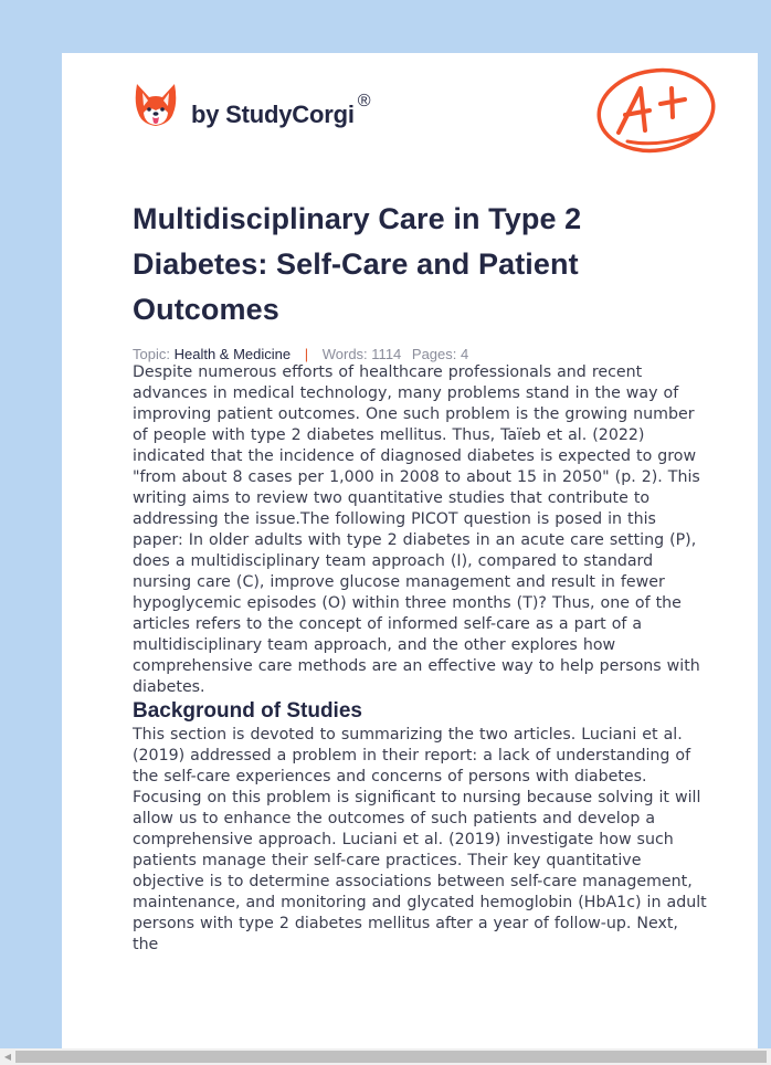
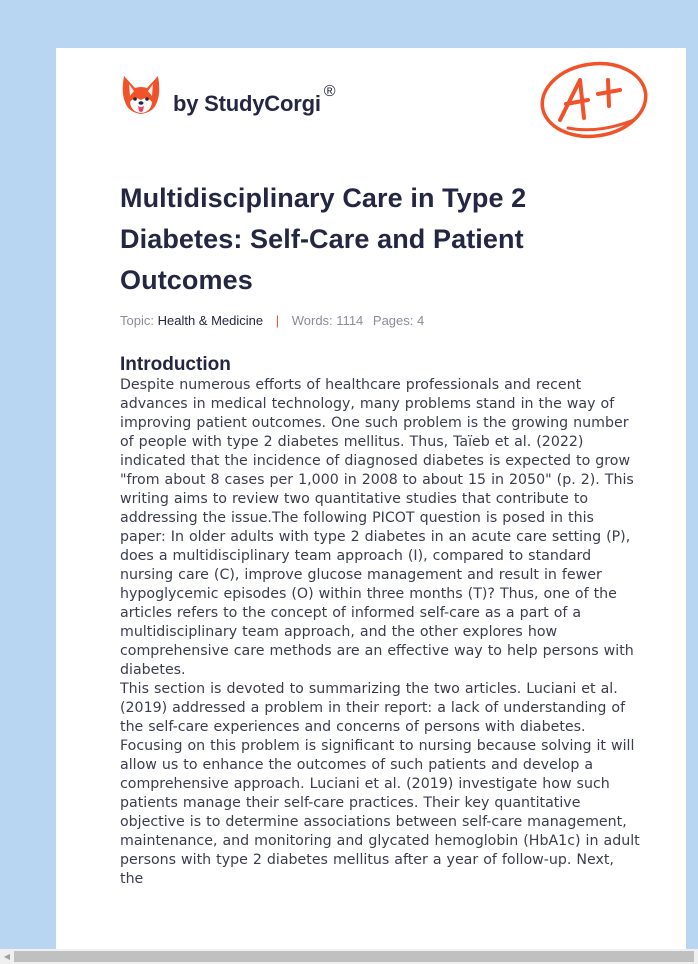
  by StudyCorgi
  ®
  Multidisciplinary Care in Type 2 Diabetes: Self-Care and Patient Outcomes
  Topic: Health & Medicine | Words: 1114 Pages: 4
+ Introduction
  Despite numerous efforts of healthcare professionals and recent advances in medical technology, many problems stand in the way of improving patient outcomes. One such problem is the growing number of people with type 2 diabetes mellitus. Thus, Taïeb et al. (2022) indicated that the incidence of diagnosed diabetes is expected to grow "from about 8 cases per 1,000 in 2008 to about 15 in 2050" (p. 2). This writing aims to review two quantitative studies that contribute to addressing the issue.The following PICOT question is posed in this paper: In older adults with type 2 diabetes in an acute care setting (P), does a multidisciplinary team approach (I), compared to standard nursing care (C), improve glucose management and result in fewer hypoglycemic episodes (O) within three months (T)? Thus, one of the articles refers to the concept of informed self-care as a part of a multidisciplinary team approach, and the other explores how comprehensive care methods are an effective way to help persons with diabetes.
- Background of Studies
  This section is devoted to summarizing the two articles. Luciani et al. (2019) addressed a problem in their report: a lack of understanding of the self-care experiences and concerns of persons with diabetes. Focusing on this problem is significant to nursing because solving it will allow us to enhance the outcomes of such patients and develop a comprehensive approach. Luciani et al. (2019) investigate how such patients manage their self-care practices. Their key quantitative objective is to determine associations between self-care management, maintenance, and monitoring and glycated hemoglobin (HbA1c) in adult persons with type 2 diabetes mellitus after a year of follow-up. Next, the
  ◀
